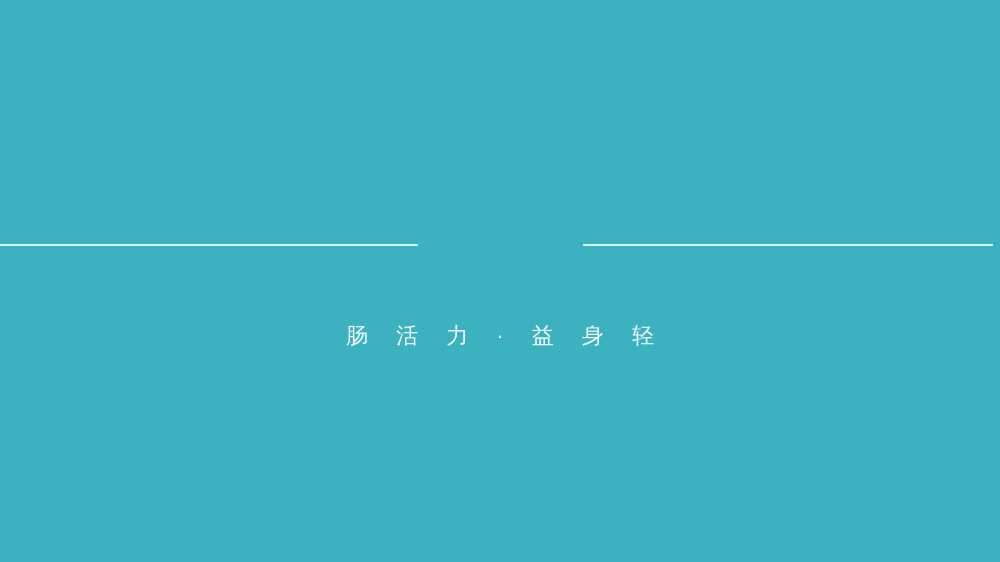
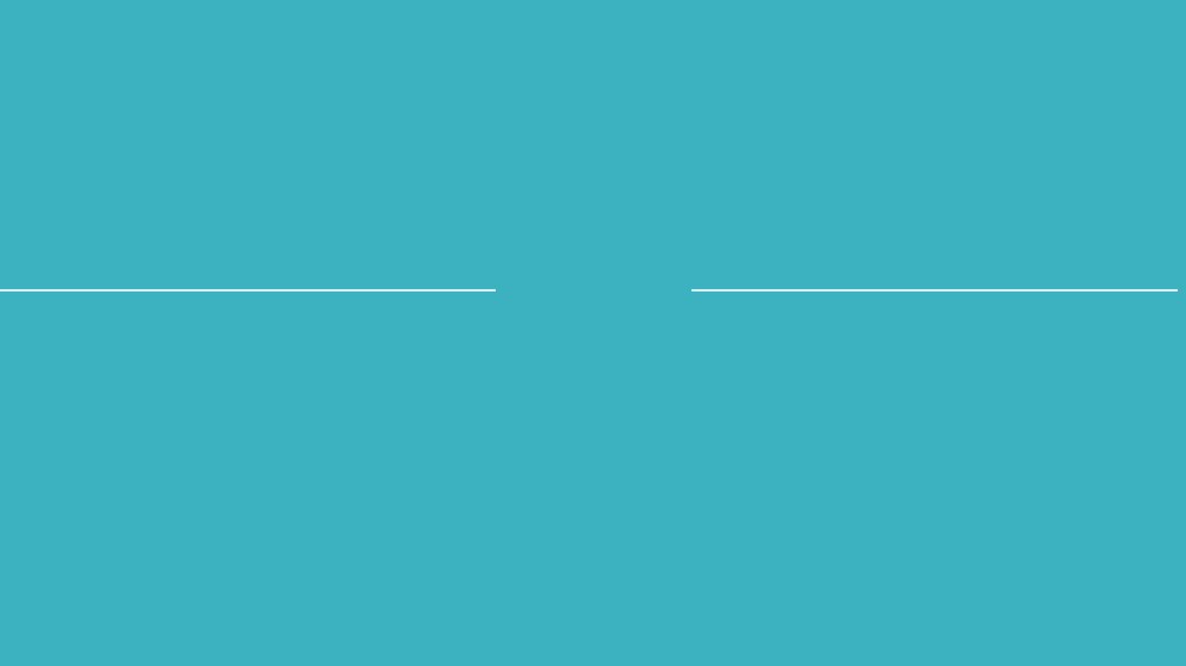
- 肠 活 力 · 益 身 轻
